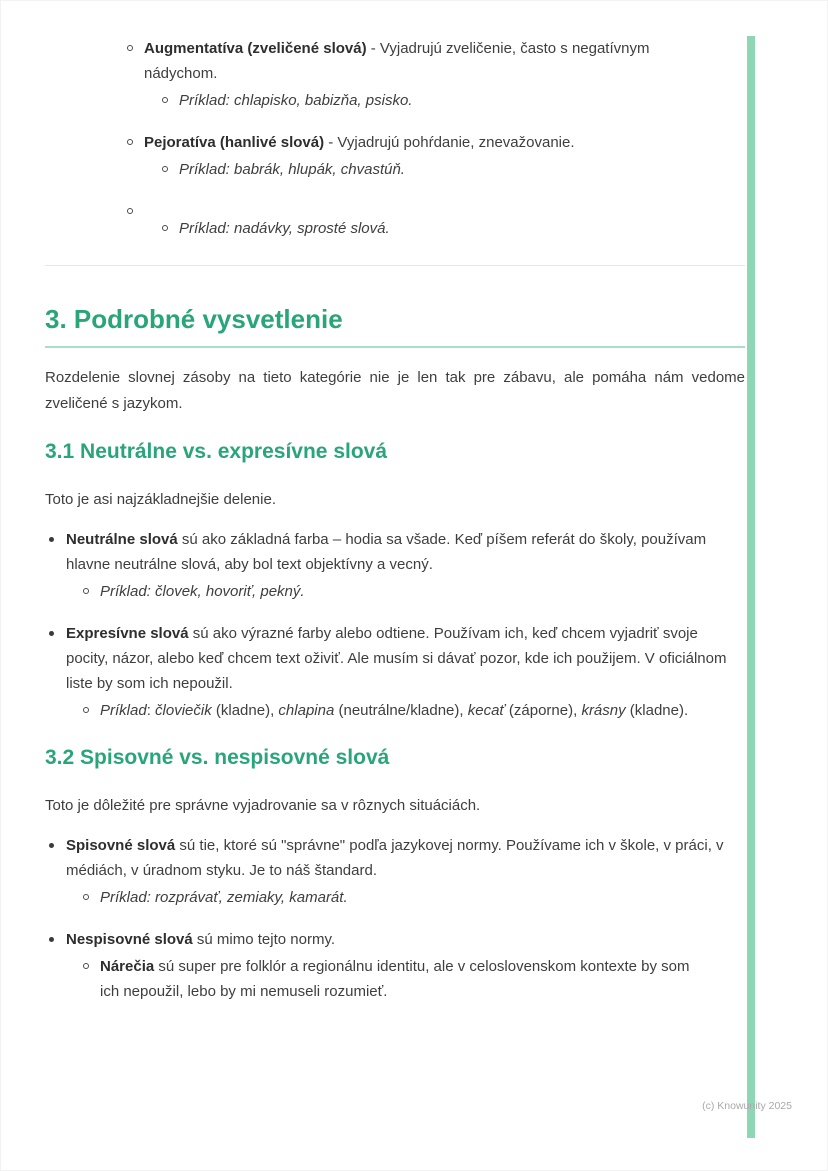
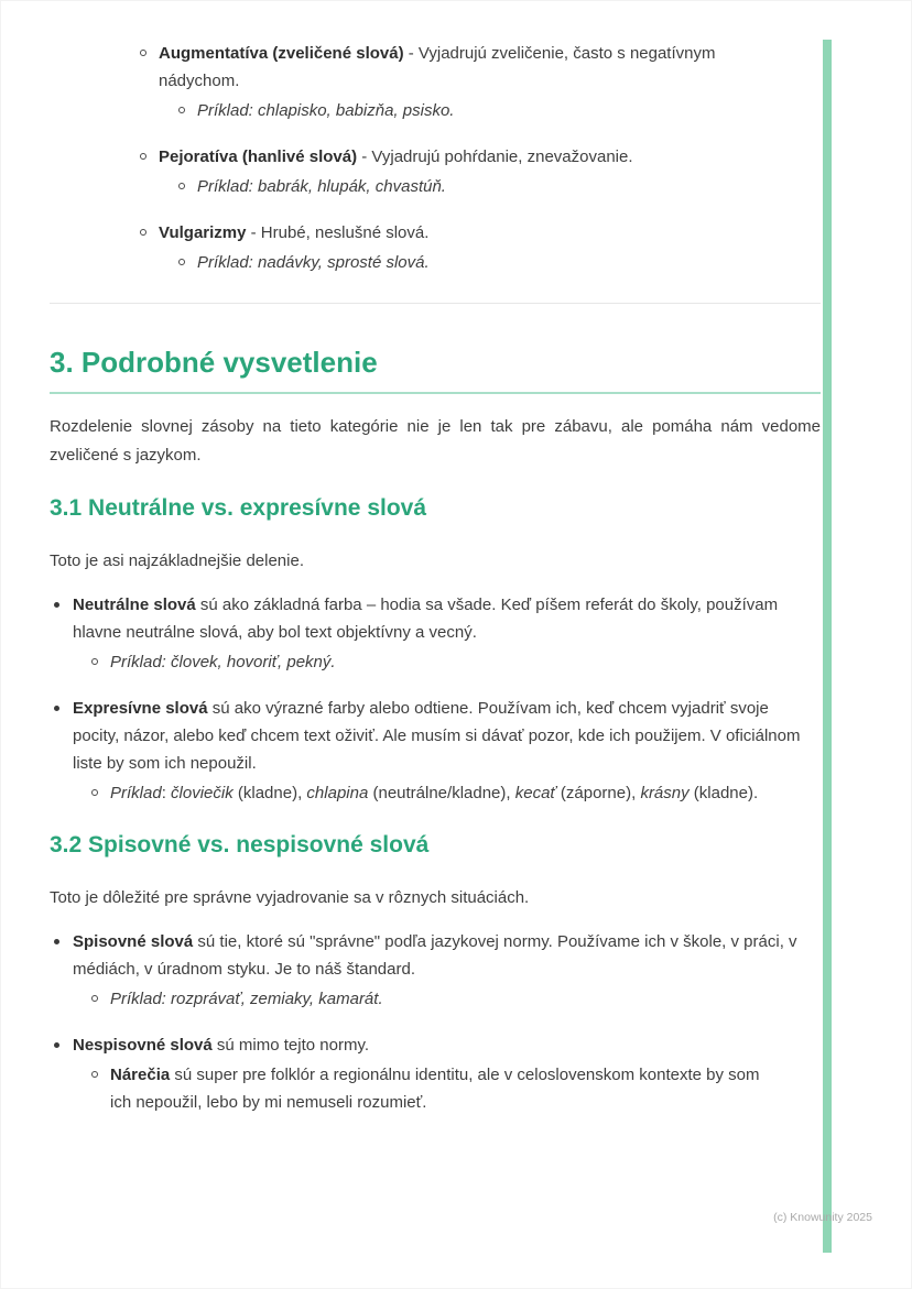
  Augmentatíva (zveličené slová) - Vyjadrujú zveličenie, často s negatívnym nádychom.
  Príklad: chlapisko, babizňa, psisko.
  Pejoratíva (hanlivé slová) - Vyjadrujú pohŕdanie, znevažovanie.
  Príklad: babrák, hlupák, chvastúň.
+ Vulgarizmy - Hrubé, neslušné slová.
  Príklad: nadávky, sprosté slová.
  3. Podrobné vysvetlenie
  Rozdelenie slovnej zásoby na tieto kategórie nie je len tak pre zábavu, ale pomáha nám vedome zveličené s jazykom.
  3.1 Neutrálne vs. expresívne slová
  Toto je asi najzákladnejšie delenie.
  Neutrálne slová sú ako základná farba – hodia sa všade. Keď píšem referát do školy, používam hlavne neutrálne slová, aby bol text objektívny a vecný.
  Príklad: človek, hovoriť, pekný.
  Expresívne slová sú ako výrazné farby alebo odtiene. Používam ich, keď chcem vyjadriť svoje pocity, názor, alebo keď chcem text oživiť. Ale musím si dávať pozor, kde ich použijem. V oficiálnom liste by som ich nepoužil.
  Príklad: človiečik (kladne), chlapina (neutrálne/kladne), kecať (záporne), krásny (kladne).
  3.2 Spisovné vs. nespisovné slová
  Toto je dôležité pre správne vyjadrovanie sa v rôznych situáciách.
  Spisovné slová sú tie, ktoré sú "správne" podľa jazykovej normy. Používame ich v škole, v práci, v médiách, v úradnom styku. Je to náš štandard.
  Príklad: rozprávať, zemiaky, kamarát.
  Nespisovné slová sú mimo tejto normy.
  Nárečia sú super pre folklór a regionálnu identitu, ale v celoslovenskom kontexte by som ich nepoužil, lebo by mi nemuseli rozumieť.
  (c) Knowunity 2025
